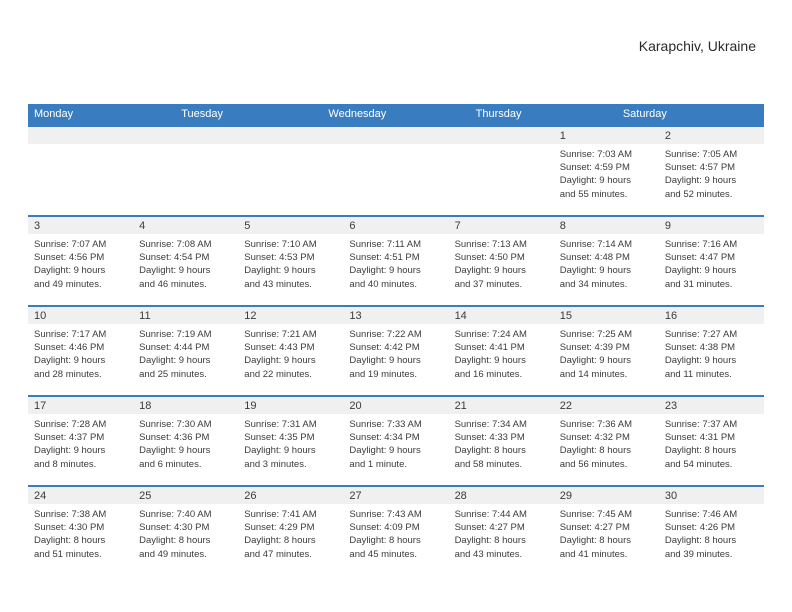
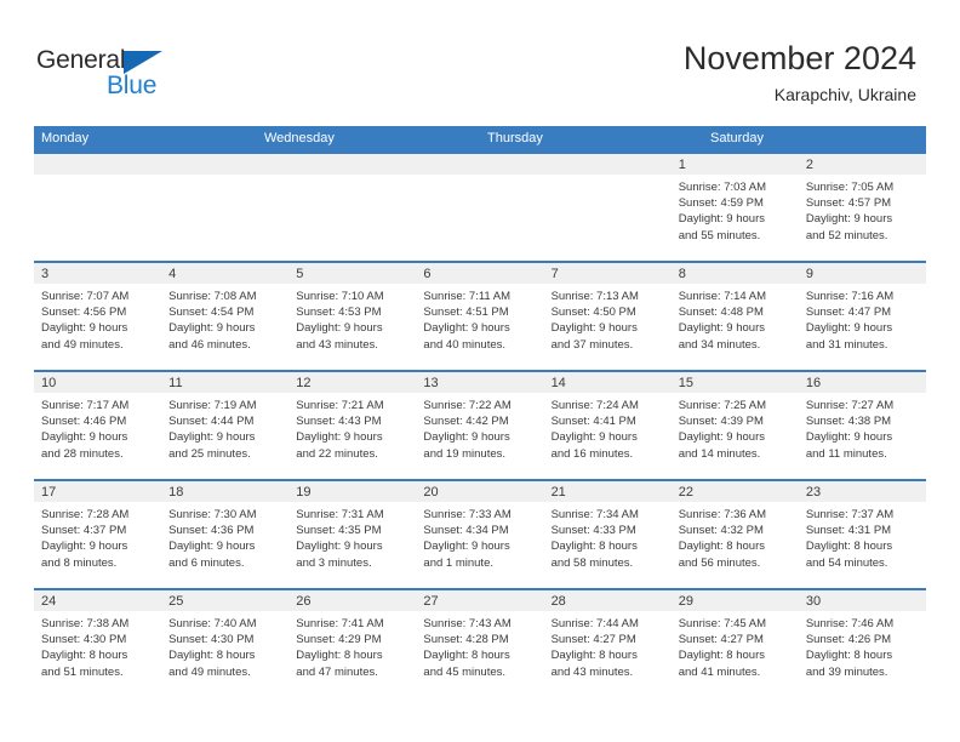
+ General
+ Blue
+ November 2024
  Karapchiv, Ukraine
  Monday
- Tuesday
  Wednesday
  Thursday
  Saturday
  1
  Sunrise: 7:03 AM
  Sunset: 4:59 PM
  Daylight: 9 hours
  and 55 minutes.
  2
  Sunrise: 7:05 AM
  Sunset: 4:57 PM
  Daylight: 9 hours
  and 52 minutes.
  3
  Sunrise: 7:07 AM
  Sunset: 4:56 PM
  Daylight: 9 hours
  and 49 minutes.
  4
  Sunrise: 7:08 AM
  Sunset: 4:54 PM
  Daylight: 9 hours
  and 46 minutes.
  5
  Sunrise: 7:10 AM
  Sunset: 4:53 PM
  Daylight: 9 hours
  and 43 minutes.
  6
  Sunrise: 7:11 AM
  Sunset: 4:51 PM
  Daylight: 9 hours
  and 40 minutes.
  7
  Sunrise: 7:13 AM
  Sunset: 4:50 PM
  Daylight: 9 hours
  and 37 minutes.
  8
  Sunrise: 7:14 AM
  Sunset: 4:48 PM
  Daylight: 9 hours
  and 34 minutes.
  9
  Sunrise: 7:16 AM
  Sunset: 4:47 PM
  Daylight: 9 hours
  and 31 minutes.
  10
  Sunrise: 7:17 AM
  Sunset: 4:46 PM
  Daylight: 9 hours
  and 28 minutes.
  11
  Sunrise: 7:19 AM
  Sunset: 4:44 PM
  Daylight: 9 hours
  and 25 minutes.
  12
  Sunrise: 7:21 AM
  Sunset: 4:43 PM
  Daylight: 9 hours
  and 22 minutes.
  13
  Sunrise: 7:22 AM
  Sunset: 4:42 PM
  Daylight: 9 hours
  and 19 minutes.
  14
  Sunrise: 7:24 AM
  Sunset: 4:41 PM
  Daylight: 9 hours
  and 16 minutes.
  15
  Sunrise: 7:25 AM
  Sunset: 4:39 PM
  Daylight: 9 hours
  and 14 minutes.
  16
  Sunrise: 7:27 AM
  Sunset: 4:38 PM
  Daylight: 9 hours
  and 11 minutes.
  17
  Sunrise: 7:28 AM
  Sunset: 4:37 PM
  Daylight: 9 hours
  and 8 minutes.
  18
  Sunrise: 7:30 AM
  Sunset: 4:36 PM
  Daylight: 9 hours
  and 6 minutes.
  19
  Sunrise: 7:31 AM
  Sunset: 4:35 PM
  Daylight: 9 hours
  and 3 minutes.
  20
  Sunrise: 7:33 AM
  Sunset: 4:34 PM
  Daylight: 9 hours
  and 1 minute.
  21
  Sunrise: 7:34 AM
  Sunset: 4:33 PM
  Daylight: 8 hours
  and 58 minutes.
  22
  Sunrise: 7:36 AM
  Sunset: 4:32 PM
  Daylight: 8 hours
  and 56 minutes.
  23
  Sunrise: 7:37 AM
  Sunset: 4:31 PM
  Daylight: 8 hours
  and 54 minutes.
  24
  Sunrise: 7:38 AM
  Sunset: 4:30 PM
  Daylight: 8 hours
  and 51 minutes.
  25
  Sunrise: 7:40 AM
  Sunset: 4:30 PM
  Daylight: 8 hours
  and 49 minutes.
  26
  Sunrise: 7:41 AM
  Sunset: 4:29 PM
  Daylight: 8 hours
  and 47 minutes.
  27
  Sunrise: 7:43 AM
- Sunset: 4:09 PM
+ Sunset: 4:28 PM
  Daylight: 8 hours
  and 45 minutes.
  28
  Sunrise: 7:44 AM
  Sunset: 4:27 PM
  Daylight: 8 hours
  and 43 minutes.
  29
  Sunrise: 7:45 AM
  Sunset: 4:27 PM
  Daylight: 8 hours
  and 41 minutes.
  30
  Sunrise: 7:46 AM
  Sunset: 4:26 PM
  Daylight: 8 hours
  and 39 minutes.
